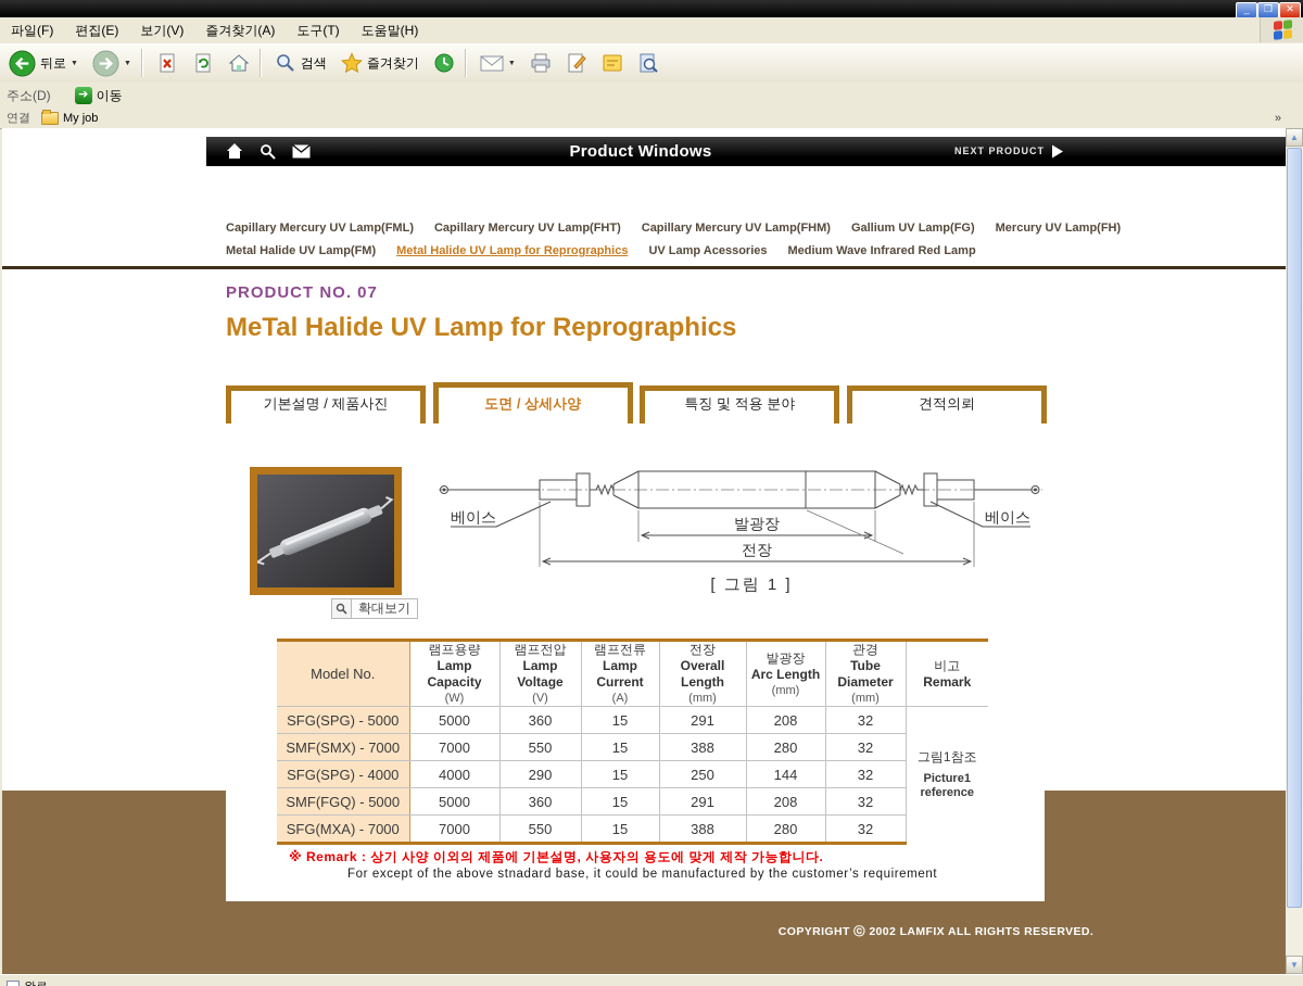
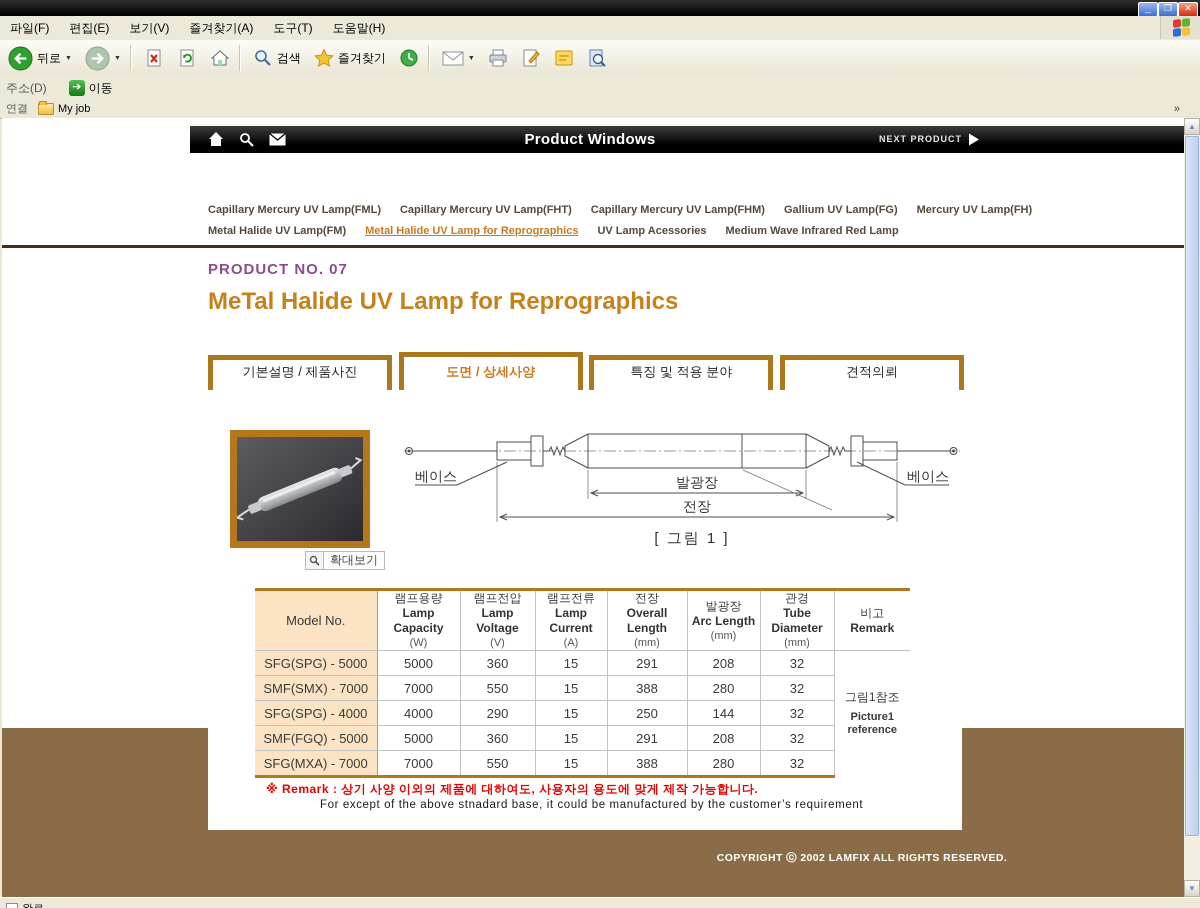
  _
  ❐
  ✕
  파일(F)
  편집(E)
  보기(V)
  즐겨찾기(A)
  도구(T)
  도움말(H)
  뒤로
  검색
  즐겨찾기
  주소(D)
  ➔
  이동
  연결
  My job
  »
  Product Windows
  NEXT PRODUCT
  Capillary Mercury UV Lamp(FML)
  Capillary Mercury UV Lamp(FHT)
  Capillary Mercury UV Lamp(FHM)
  Gallium UV Lamp(FG)
  Mercury UV Lamp(FH)
  Metal Halide UV Lamp(FM)
  Metal Halide UV Lamp for Reprographics
  UV Lamp Acessories
  Medium Wave Infrared Red Lamp
  PRODUCT NO. 07
  MeTal Halide UV Lamp for Reprographics
  기본설명 / 제품사진
  도면 / 상세사양
  특징 및 적용 분야
  견적의뢰
  확대보기
  발광장
  전장
  베이스
  베이스
  [ 그림 1 ]
  Model No.	램프용량Lamp Capacity(W)	램프전압Lamp Voltage(V)	램프전류Lamp Current(A)	전장Overall Length(mm)	발광장Arc Length(mm)	관경Tube Diameter(mm)	비고Remark
  SFG(SPG) - 5000	5000	360	15	291	208	32	그림1참조Picture1reference
  SMF(SMX) - 7000	7000	550	15	388	280	32
  SFG(SPG) - 4000	4000	290	15	250	144	32
  SMF(FGQ) - 5000	5000	360	15	291	208	32
  SFG(MXA) - 7000	7000	550	15	388	280	32
- ※ Remark : 상기 사양 이외의 제품에 기본설명, 사용자의 용도에 맞게 제작 가능합니다.
+ ※ Remark : 상기 사양 이외의 제품에 대하여도, 사용자의 용도에 맞게 제작 가능합니다.
  For except of the above stnadard base, it could be manufactured by the customer’s requirement
  COPYRIGHT ⓒ 2002 LAMFIX ALL RIGHTS RESERVED.
  ▲
  ▼
